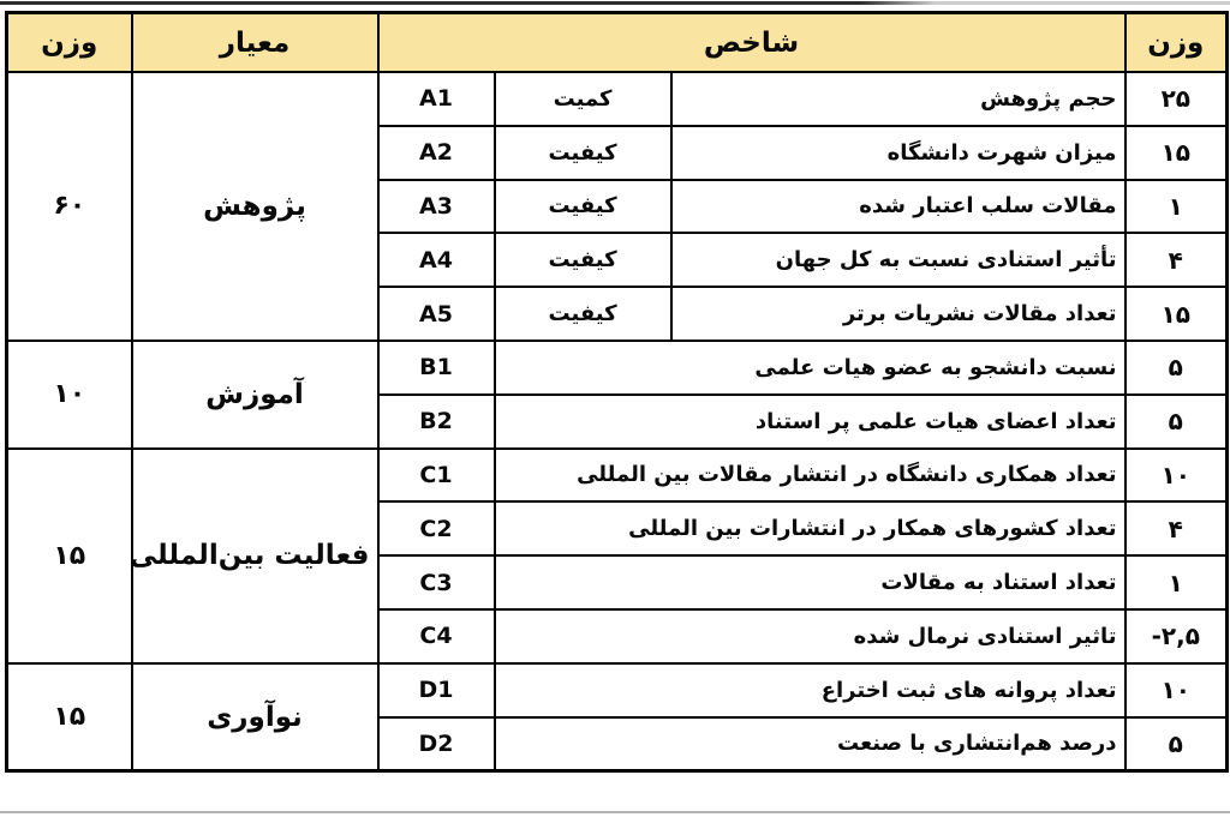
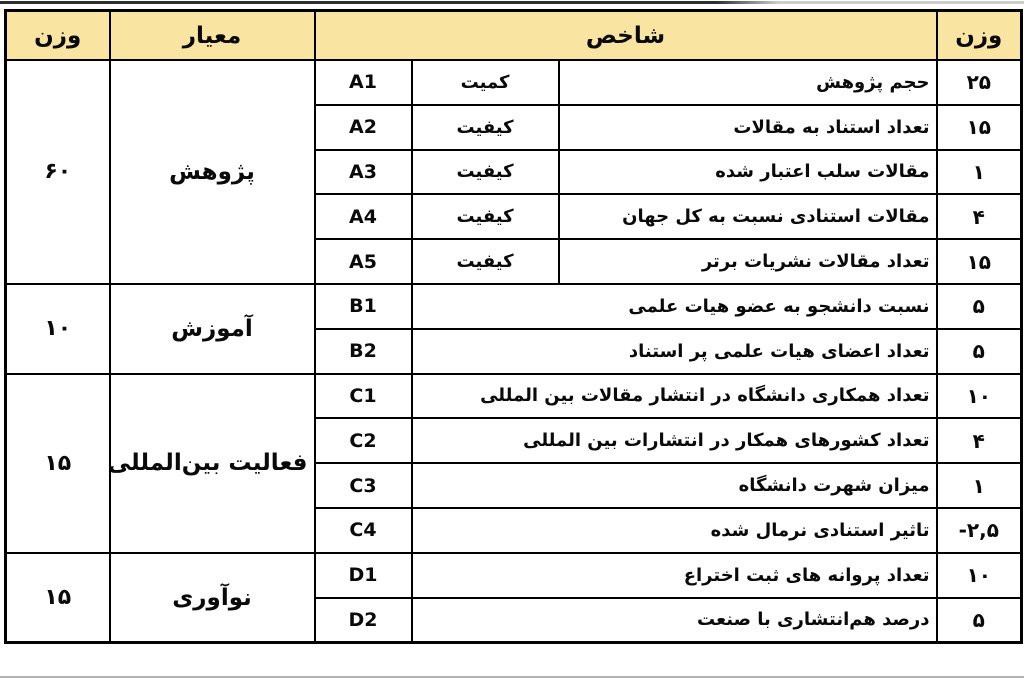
  وزن	شاخص	معیار	وزن
  ۲۵	حجم پژوهش	کمیت	A1	پژوهش	۶۰
- ۱۵	میزان شهرت دانشگاه	کیفیت	A2
+ ۱۵	تعداد استناد به مقالات	کیفیت	A2
  ۱	مقالات سلب اعتبار شده	کیفیت	A3
- ۴	تأثیر استنادی نسبت به کل جهان	کیفیت	A4
+ ۴	مقالات استنادی نسبت به کل جهان	کیفیت	A4
  ۱۵	تعداد مقالات نشریات برتر	کیفیت	A5
  ۵	نسبت دانشجو به عضو هیات علمی	B1	آموزش	۱۰
  ۵	تعداد اعضای هیات علمی پر استناد	B2
  ۱۰	تعداد همکاری دانشگاه در انتشار مقالات بین المللی	C1	فعالیت بین‌المللی	۱۵
  ۴	تعداد کشورهای همکار در انتشارات بین المللی	C2
- ۱	تعداد استناد به مقالات	C3
+ ۱	میزان شهرت دانشگاه	C3
  -۲,۵	تاثیر استنادی نرمال شده	C4
  ۱۰	تعداد پروانه های ثبت اختراع	D1	نوآوری	۱۵
  ۵	درصد هم‌انتشاری با صنعت	D2
